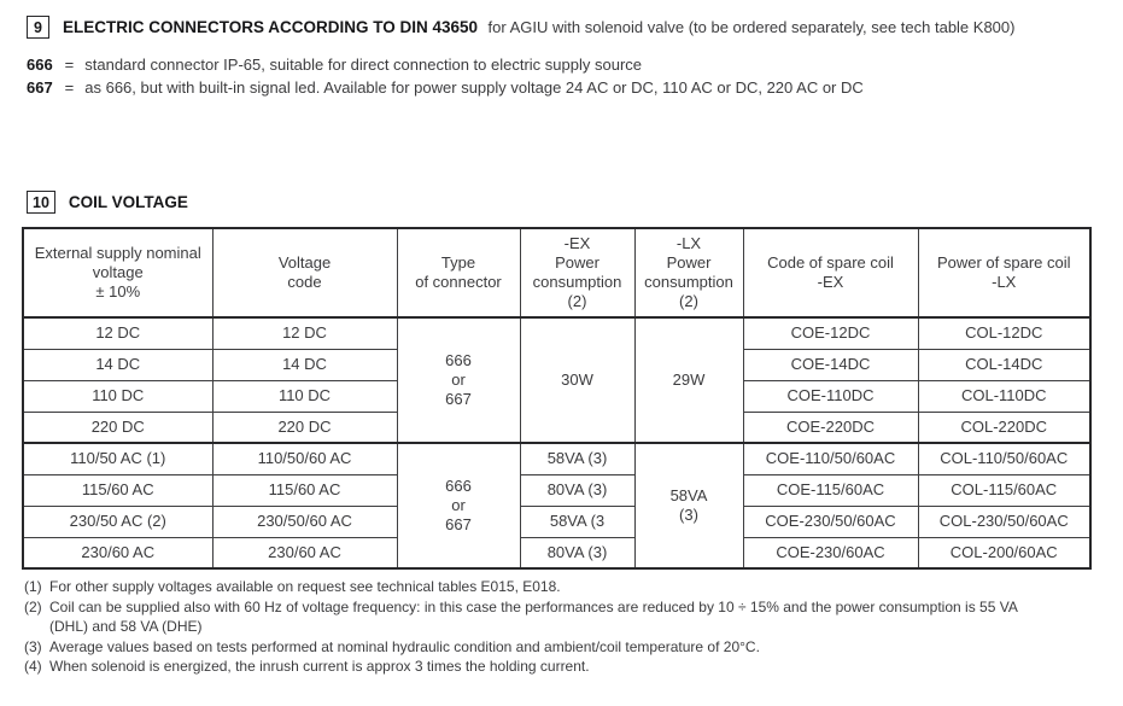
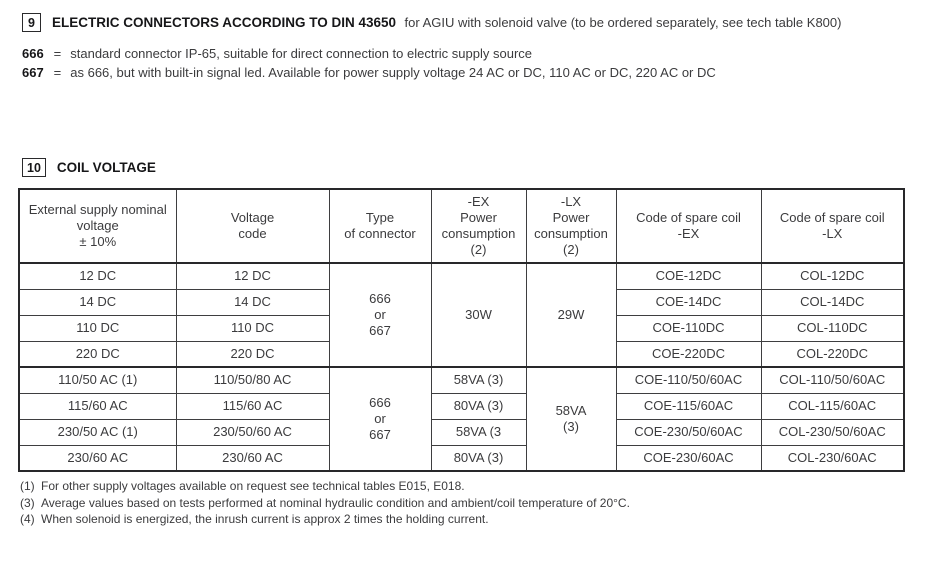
  9
  ELECTRIC CONNECTORS ACCORDING TO DIN 43650 for AGIU with solenoid valve (to be ordered separately, see tech table K800)
  666 = standard connector IP-65, suitable for direct connection to electric supply source
  667 = as 666, but with built-in signal led. Available for power supply voltage 24 AC or DC, 110 AC or DC, 220 AC or DC
  10
  COIL VOLTAGE
- External supply nominal voltage ± 10%	Voltage code	Type of connector	-EX Power consumption (2)	-LX Power consumption (2)	Code of spare coil -EX	Power of spare coil -LX
+ External supply nominal voltage ± 10%	Voltage code	Type of connector	-EX Power consumption (2)	-LX Power consumption (2)	Code of spare coil -EX	Code of spare coil -LX
  12 DC	12 DC	666 or 667	30W	29W	COE-12DC	COL-12DC
  14 DC	14 DC	COE-14DC	COL-14DC
  110 DC	110 DC	COE-110DC	COL-110DC
  220 DC	220 DC	COE-220DC	COL-220DC
- 110/50 AC (1)	110/50/60 AC	666 or 667	58VA (3)	58VA (3)	COE-110/50/60AC	COL-110/50/60AC
+ 110/50 AC (1)	110/50/80 AC	666 or 667	58VA (3)	58VA (3)	COE-110/50/60AC	COL-110/50/60AC
  115/60 AC	115/60 AC	80VA (3)	COE-115/60AC	COL-115/60AC
- 230/50 AC (2)	230/50/60 AC	58VA (3	COE-230/50/60AC	COL-230/50/60AC
+ 230/50 AC (1)	230/50/60 AC	58VA (3	COE-230/50/60AC	COL-230/50/60AC
- 230/60 AC	230/60 AC	80VA (3)	COE-230/60AC	COL-200/60AC
+ 230/60 AC	230/60 AC	80VA (3)	COE-230/60AC	COL-230/60AC
  (1)
  For other supply voltages available on request see technical tables E015, E018.
- (2)
- Coil can be supplied also with 60 Hz of voltage frequency: in this case the performances are reduced by 10 ÷ 15% and the power consumption is 55 VA
- (DHL) and 58 VA (DHE)
  (3)
  Average values based on tests performed at nominal hydraulic condition and ambient/coil temperature of 20°C.
  (4)
- When solenoid is energized, the inrush current is approx 3 times the holding current.
+ When solenoid is energized, the inrush current is approx 2 times the holding current.
